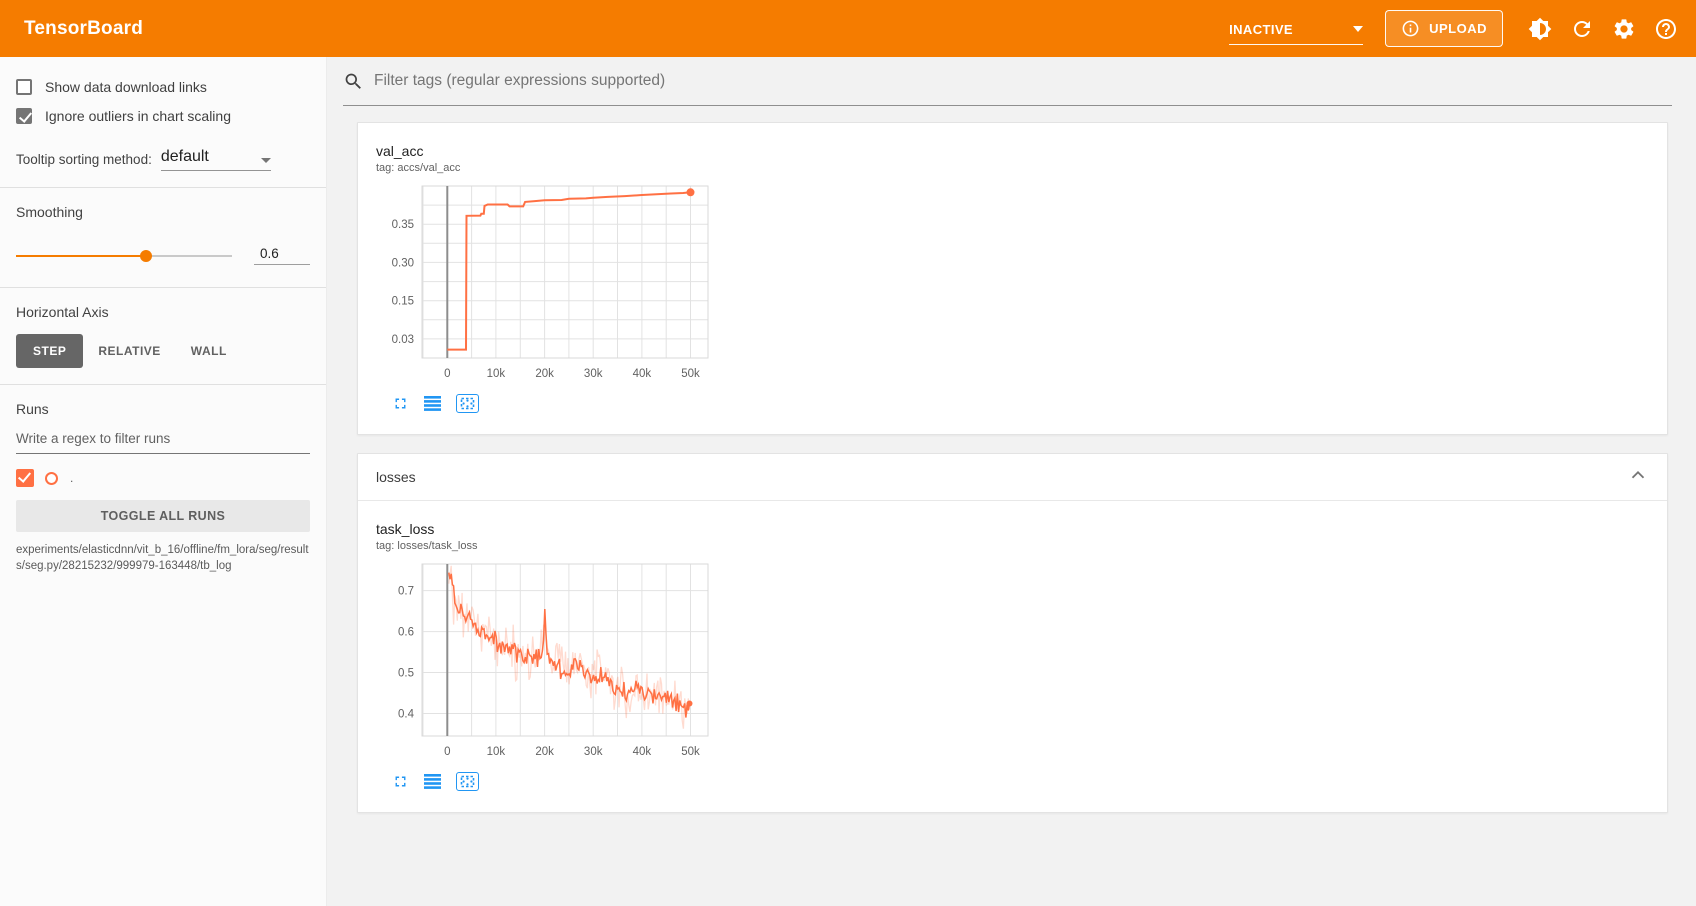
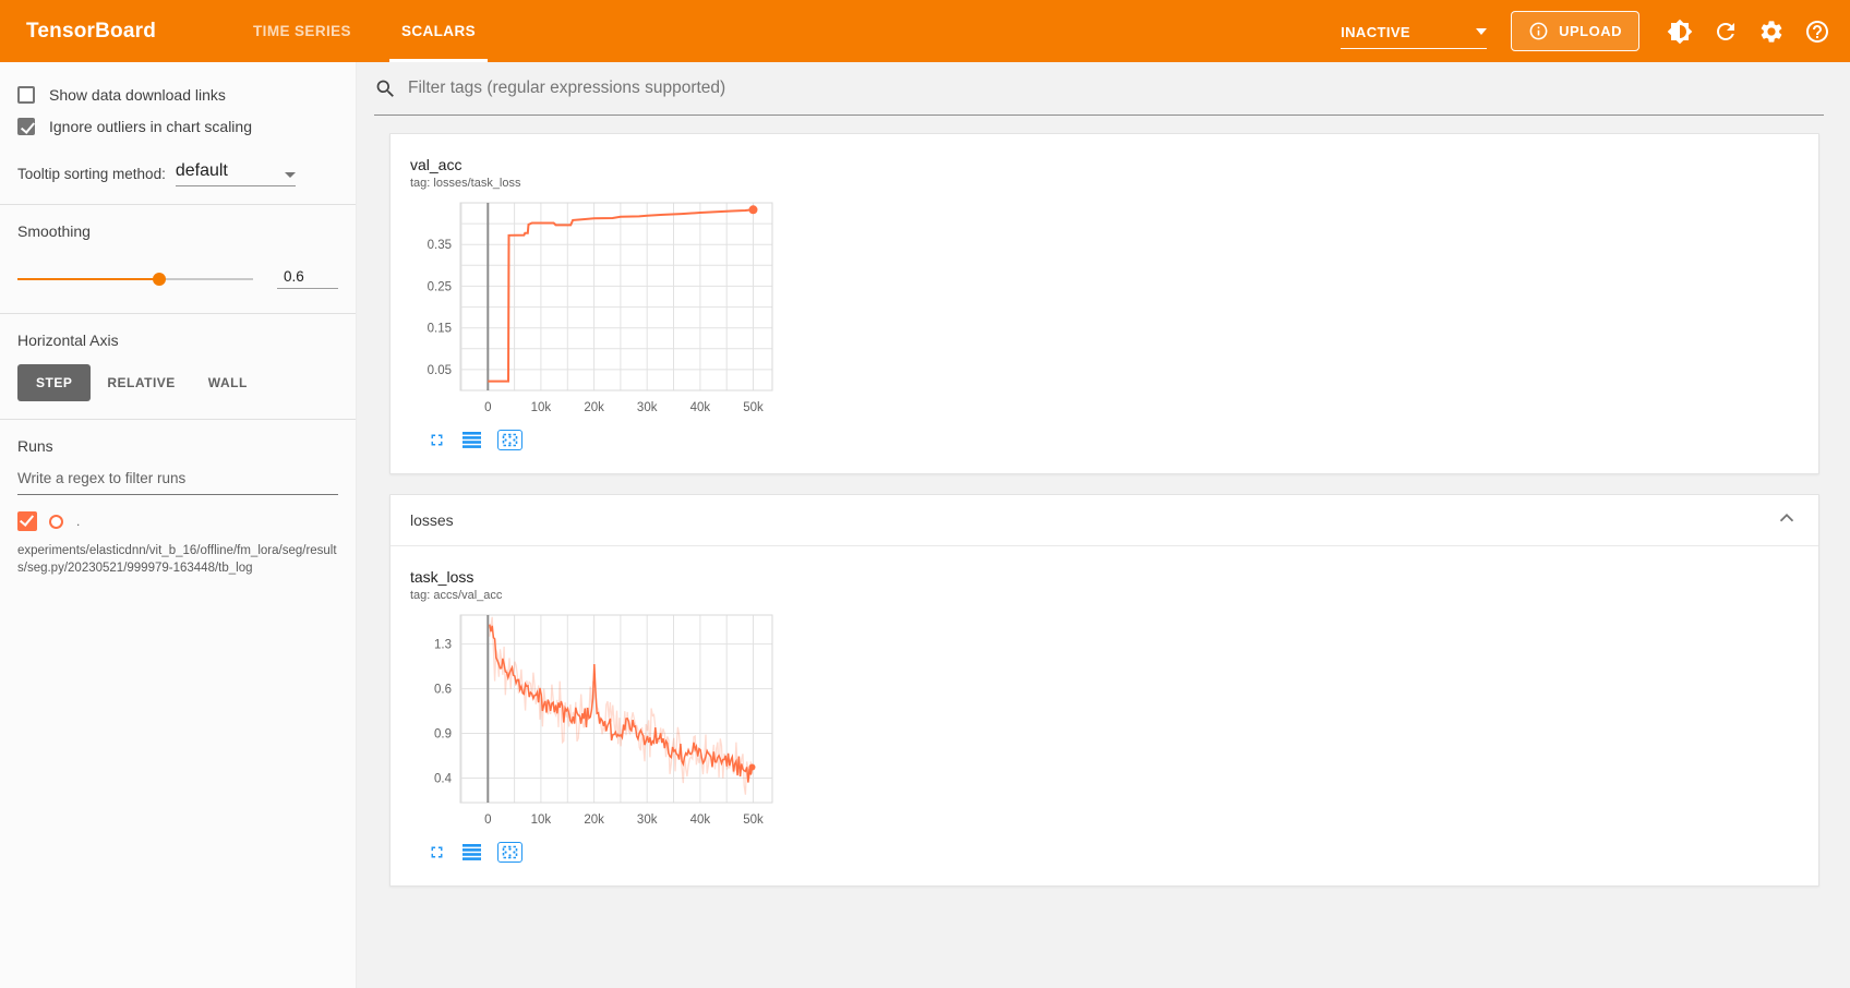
  TensorBoard
+ TIME SERIES
+ SCALARS
  INACTIVE
  UPLOAD
  Show data download links
  Ignore outliers in chart scaling
  Tooltip sorting method:
  default
  Smoothing
  0.6
  Horizontal Axis
  STEP
  RELATIVE
  WALL
  Runs
  Write a regex to filter runs
  .
- TOGGLE ALL RUNS
- experiments/elasticdnn/vit_b_16/offline/fm_lora/seg/results/seg.py/28215232/999979-163448/tb_log
+ experiments/elasticdnn/vit_b_16/offline/fm_lora/seg/results/seg.py/20230521/999979-163448/tb_log
  Filter tags (regular expressions supported)
  val_acc
- tag: accs/val_acc
+ tag: losses/task_loss
  0
  10k
  20k
  30k
  40k
  50k
- 0.03
+ 0.05
  0.15
- 0.30
+ 0.25
  0.35
  losses
  task_loss
- tag: losses/task_loss
+ tag: accs/val_acc
  0
  10k
  20k
  30k
  40k
  50k
  0.4
- 0.5
+ 0.9
  0.6
- 0.7
+ 1.3
